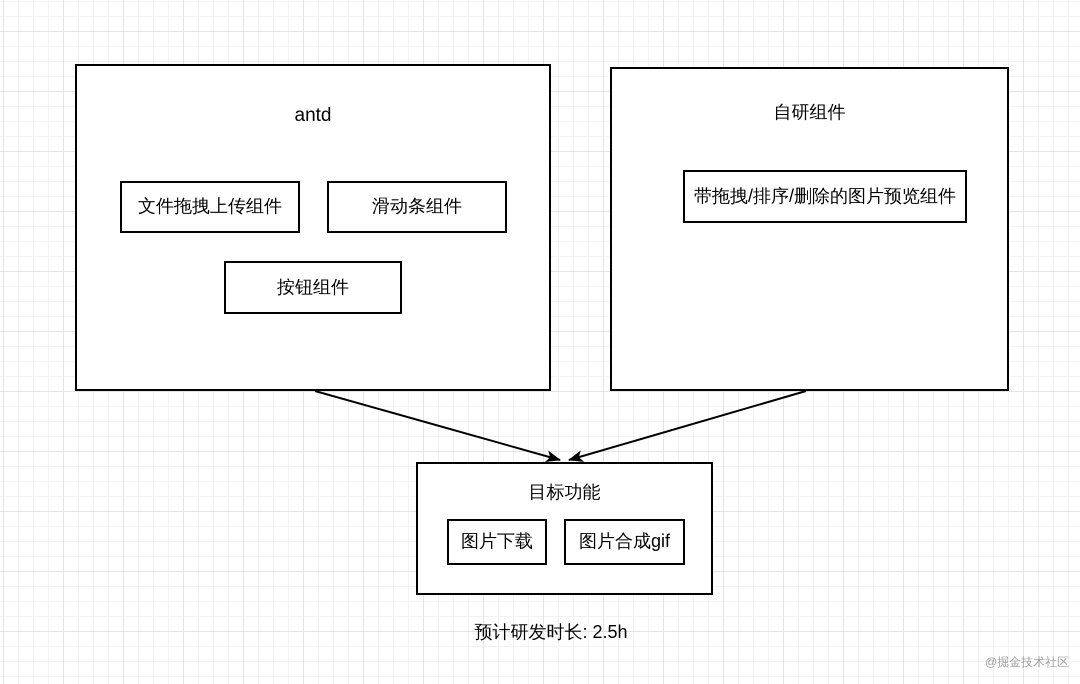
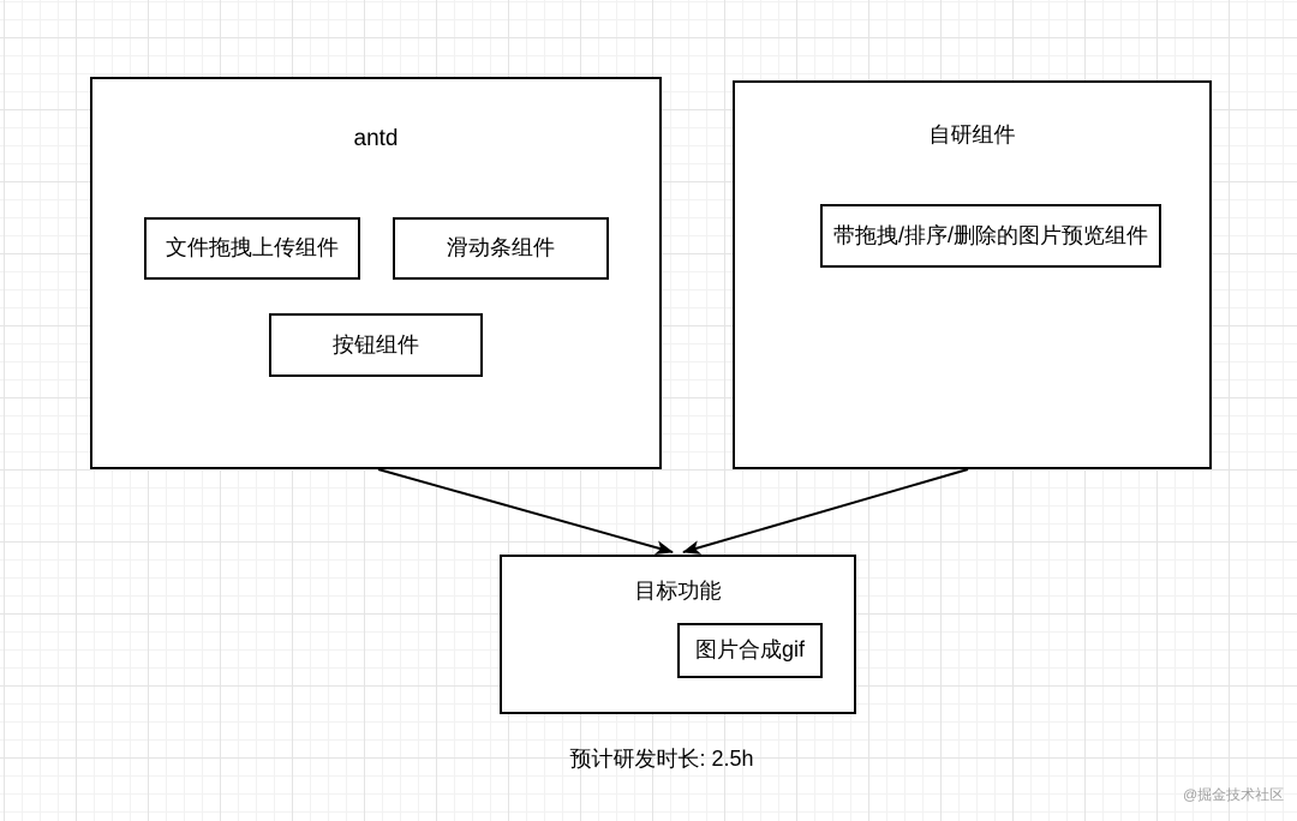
  antd
  文件拖拽上传组件
  滑动条组件
  按钮组件
  自研组件
  带拖拽/排序/删除的图片预览组件
  目标功能
- 图片下载
  图片合成gif
  预计研发时长: 2.5h
  @掘金技术社区
